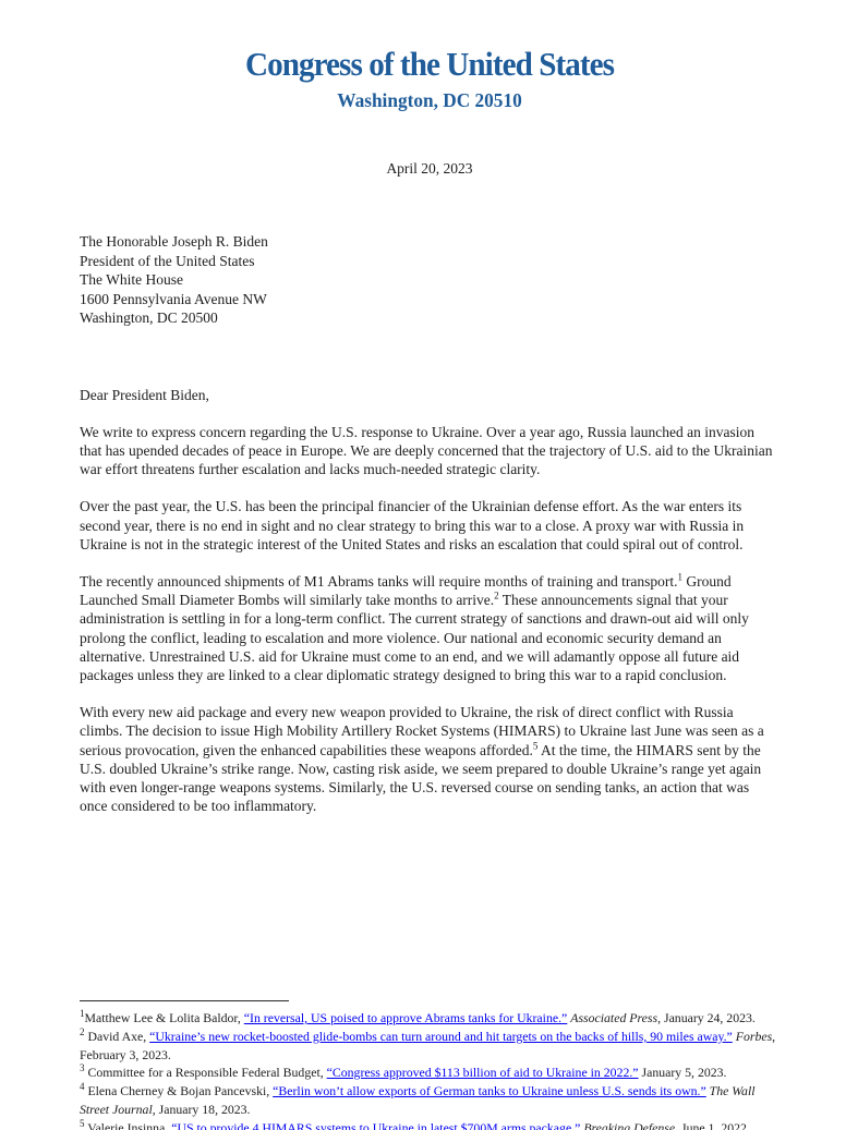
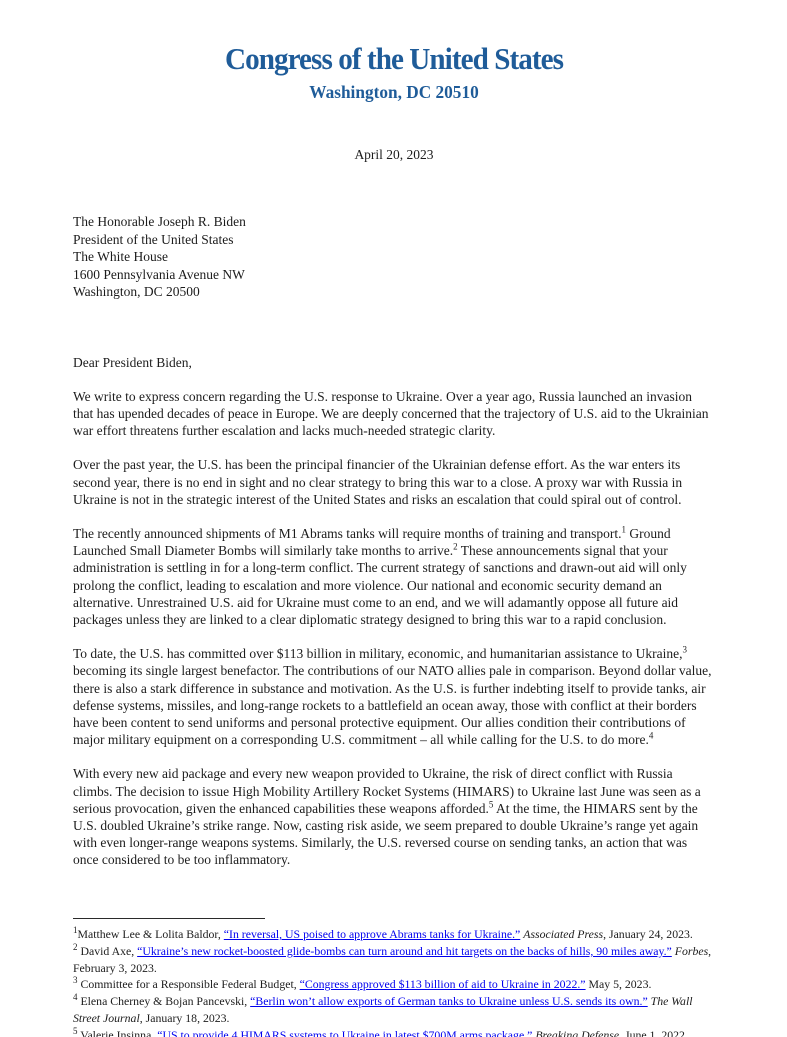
  Congress of the United States
  Washington, DC 20510
  April 20, 2023
  The Honorable Joseph R. Biden
  President of the United States
  The White House
  1600 Pennsylvania Avenue NW
  Washington, DC 20500
  Dear President Biden,
  We write to express concern regarding the U.S. response to Ukraine. Over a year ago, Russia launched an invasion that has upended decades of peace in Europe. We are deeply concerned that the trajectory of U.S. aid to the Ukrainian war effort threatens further escalation and lacks much-needed strategic clarity.
  Over the past year, the U.S. has been the principal financier of the Ukrainian defense effort. As the war enters its second year, there is no end in sight and no clear strategy to bring this war to a close. A proxy war with Russia in Ukraine is not in the strategic interest of the United States and risks an escalation that could spiral out of control.
  The recently announced shipments of M1 Abrams tanks will require months of training and transport.1 Ground Launched Small Diameter Bombs will similarly take months to arrive.2 These announcements signal that your administration is settling in for a long-term conflict. The current strategy of sanctions and drawn-out aid will only prolong the conflict, leading to escalation and more violence. Our national and economic security demand an alternative. Unrestrained U.S. aid for Ukraine must come to an end, and we will adamantly oppose all future aid packages unless they are linked to a clear diplomatic strategy designed to bring this war to a rapid conclusion.
+ To date, the U.S. has committed over $113 billion in military, economic, and humanitarian assistance to Ukraine,3 becoming its single largest benefactor. The contributions of our NATO allies pale in comparison. Beyond dollar value, there is also a stark difference in substance and motivation. As the U.S. is further indebting itself to provide tanks, air defense systems, missiles, and long-range rockets to a battlefield an ocean away, those with conflict at their borders have been content to send uniforms and personal protective equipment. Our allies condition their contributions of major military equipment on a corresponding U.S. commitment – all while calling for the U.S. to do more.4
  With every new aid package and every new weapon provided to Ukraine, the risk of direct conflict with Russia climbs. The decision to issue High Mobility Artillery Rocket Systems (HIMARS) to Ukraine last June was seen as a serious provocation, given the enhanced capabilities these weapons afforded.5 At the time, the HIMARS sent by the U.S. doubled Ukraine’s strike range. Now, casting risk aside, we seem prepared to double Ukraine’s range yet again with even longer-range weapons systems. Similarly, the U.S. reversed course on sending tanks, an action that was once considered to be too inflammatory.
  1Matthew Lee & Lolita Baldor, “In reversal, US poised to approve Abrams tanks for Ukraine.” Associated Press, January 24, 2023.
  2 David Axe, “Ukraine’s new rocket-boosted glide-bombs can turn around and hit targets on the backs of hills, 90 miles away.” Forbes, February 3, 2023.
- 3 Committee for a Responsible Federal Budget, “Congress approved $113 billion of aid to Ukraine in 2022.” January 5, 2023.
+ 3 Committee for a Responsible Federal Budget, “Congress approved $113 billion of aid to Ukraine in 2022.” May 5, 2023.
  4 Elena Cherney & Bojan Pancevski, “Berlin won’t allow exports of German tanks to Ukraine unless U.S. sends its own.” The Wall Street Journal, January 18, 2023.
  5 Valerie Insinna, “US to provide 4 HIMARS systems to Ukraine in latest $700M arms package.” Breaking Defense, June 1, 2022.
